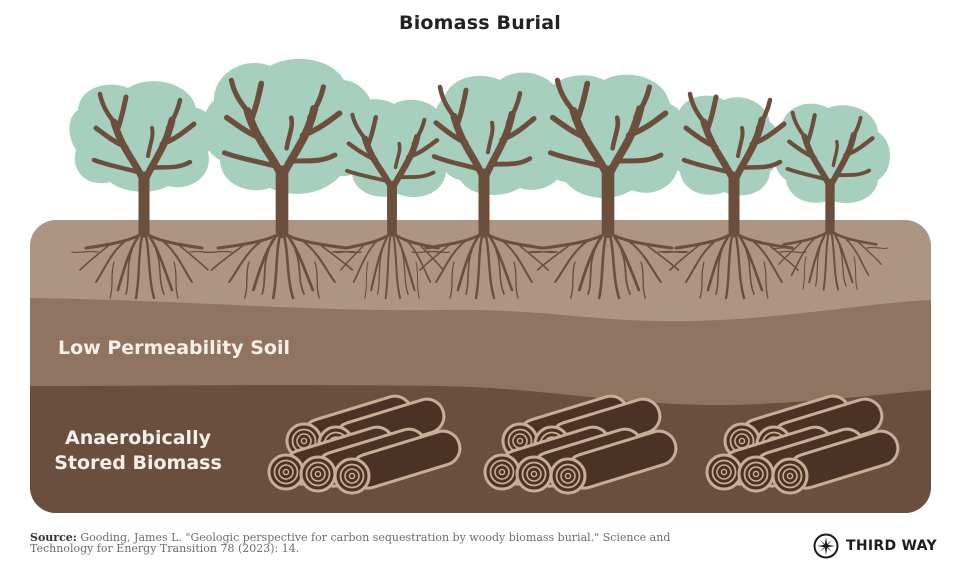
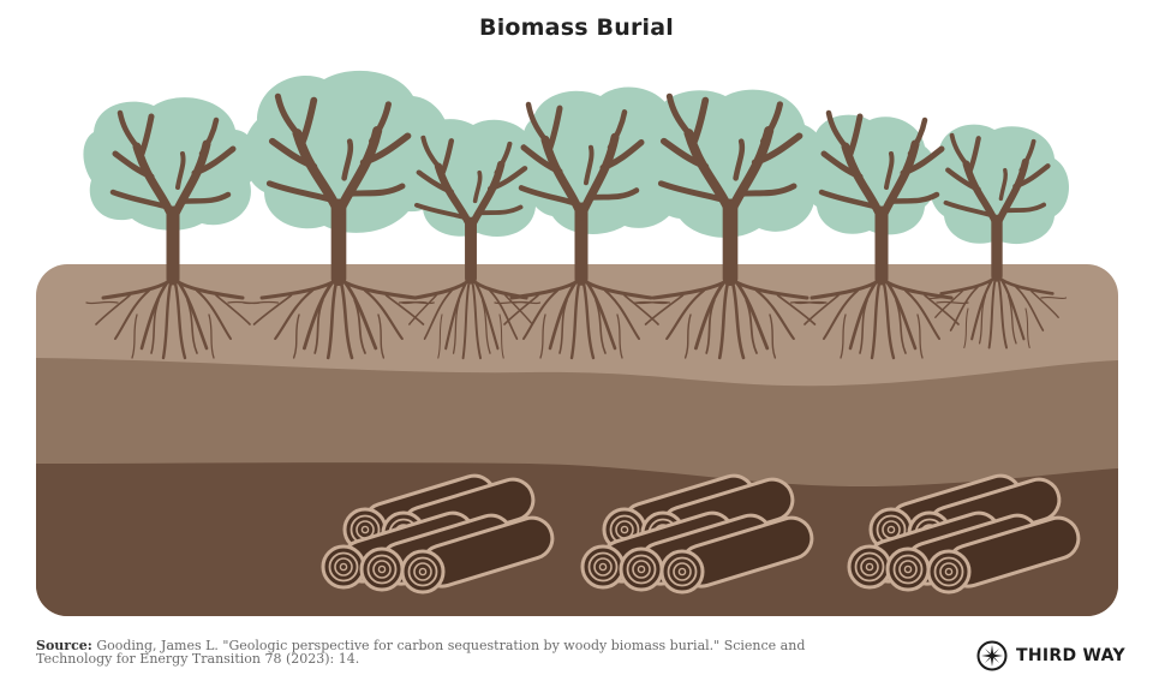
  Biomass Burial
- Low Permeability Soil
- Anaerobically
- Stored Biomass
  Source: Gooding, James L. "Geologic perspective for carbon sequestration by woody biomass burial." Science and Technology for Energy Transition 78 (2023): 14.
  THIRD WAY
